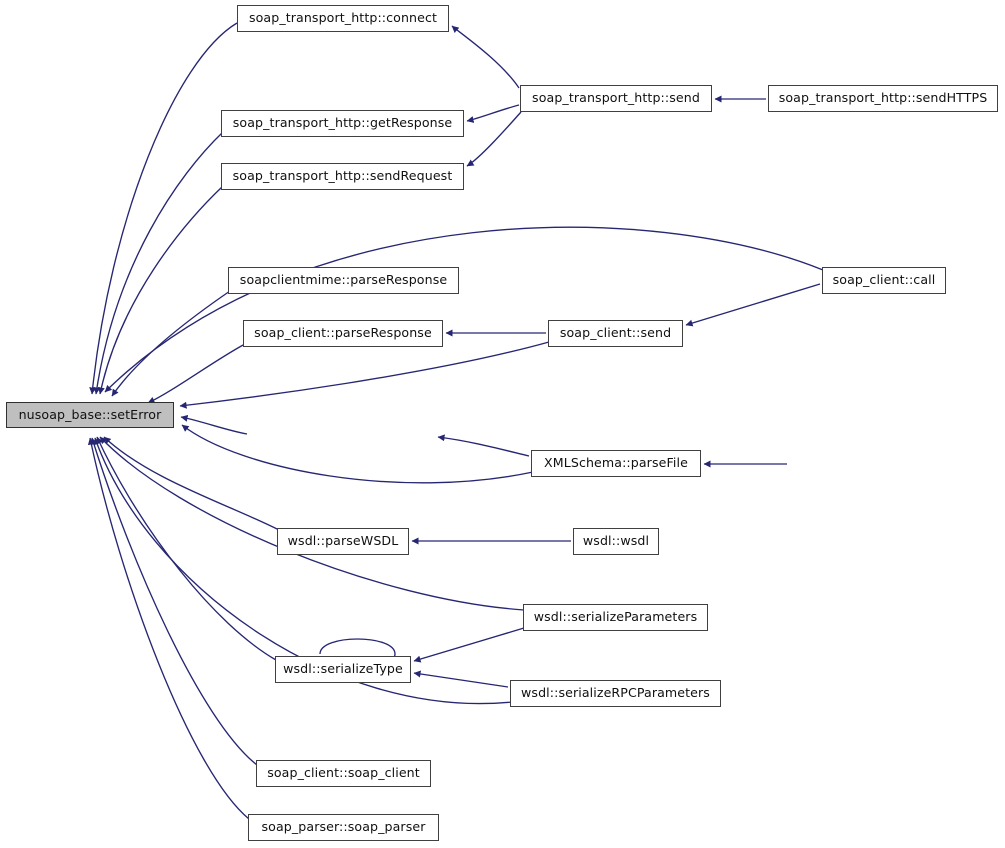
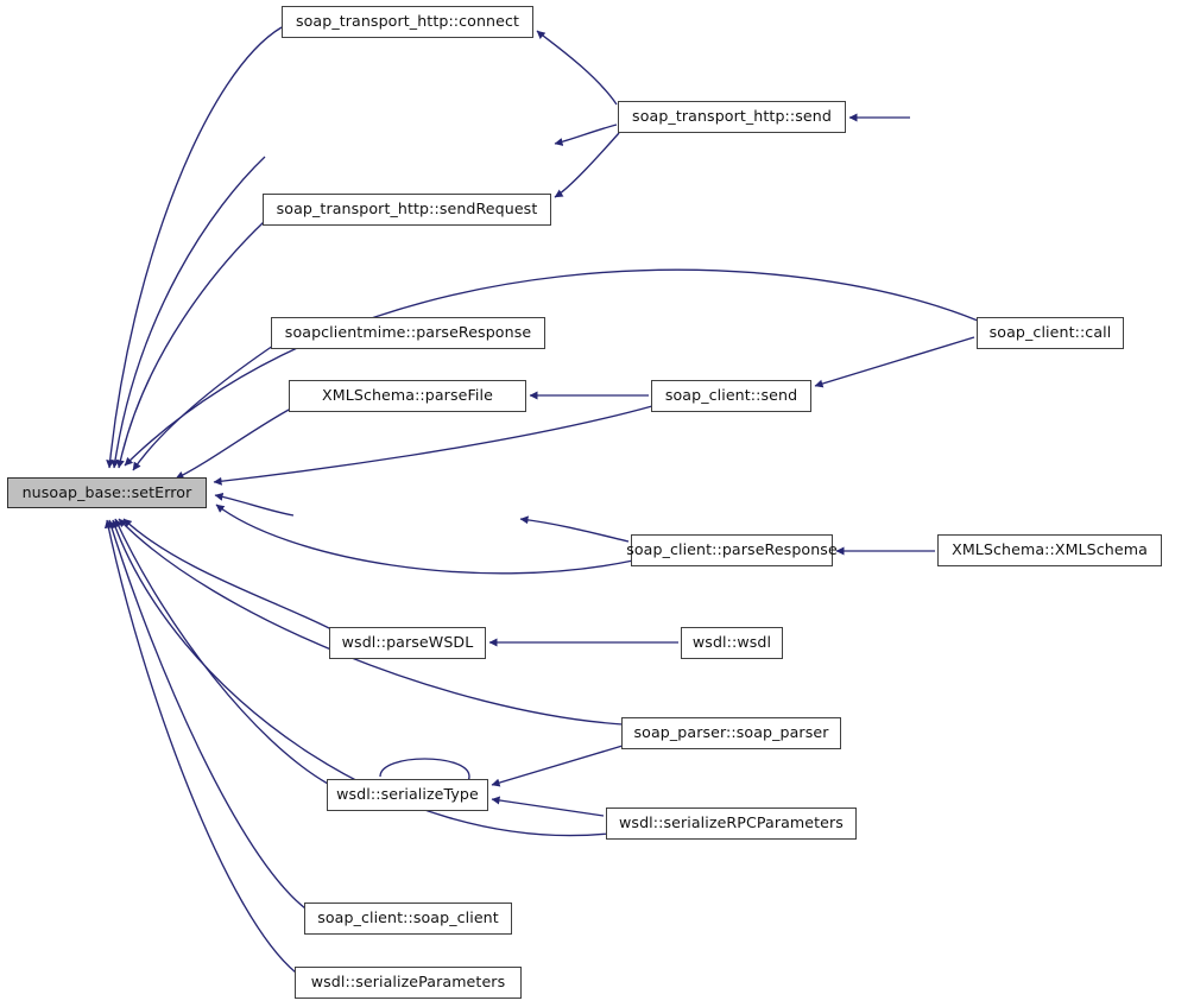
  nusoap_base::setError
  soap_transport_http::connect
  soap_transport_http::send
- soap_transport_http::sendHTTPS
- soap_transport_http::getResponse
  soap_transport_http::sendRequest
  soapclientmime::parseResponse
  soap_client::call
- soap_client::parseResponse
+ XMLSchema::parseFile
  soap_client::send
- XMLSchema::parseFile
+ soap_client::parseResponse
+ XMLSchema::XMLSchema
  wsdl::parseWSDL
  wsdl::wsdl
- wsdl::serializeParameters
+ soap_parser::soap_parser
  wsdl::serializeType
  wsdl::serializeRPCParameters
  soap_client::soap_client
- soap_parser::soap_parser
+ wsdl::serializeParameters
